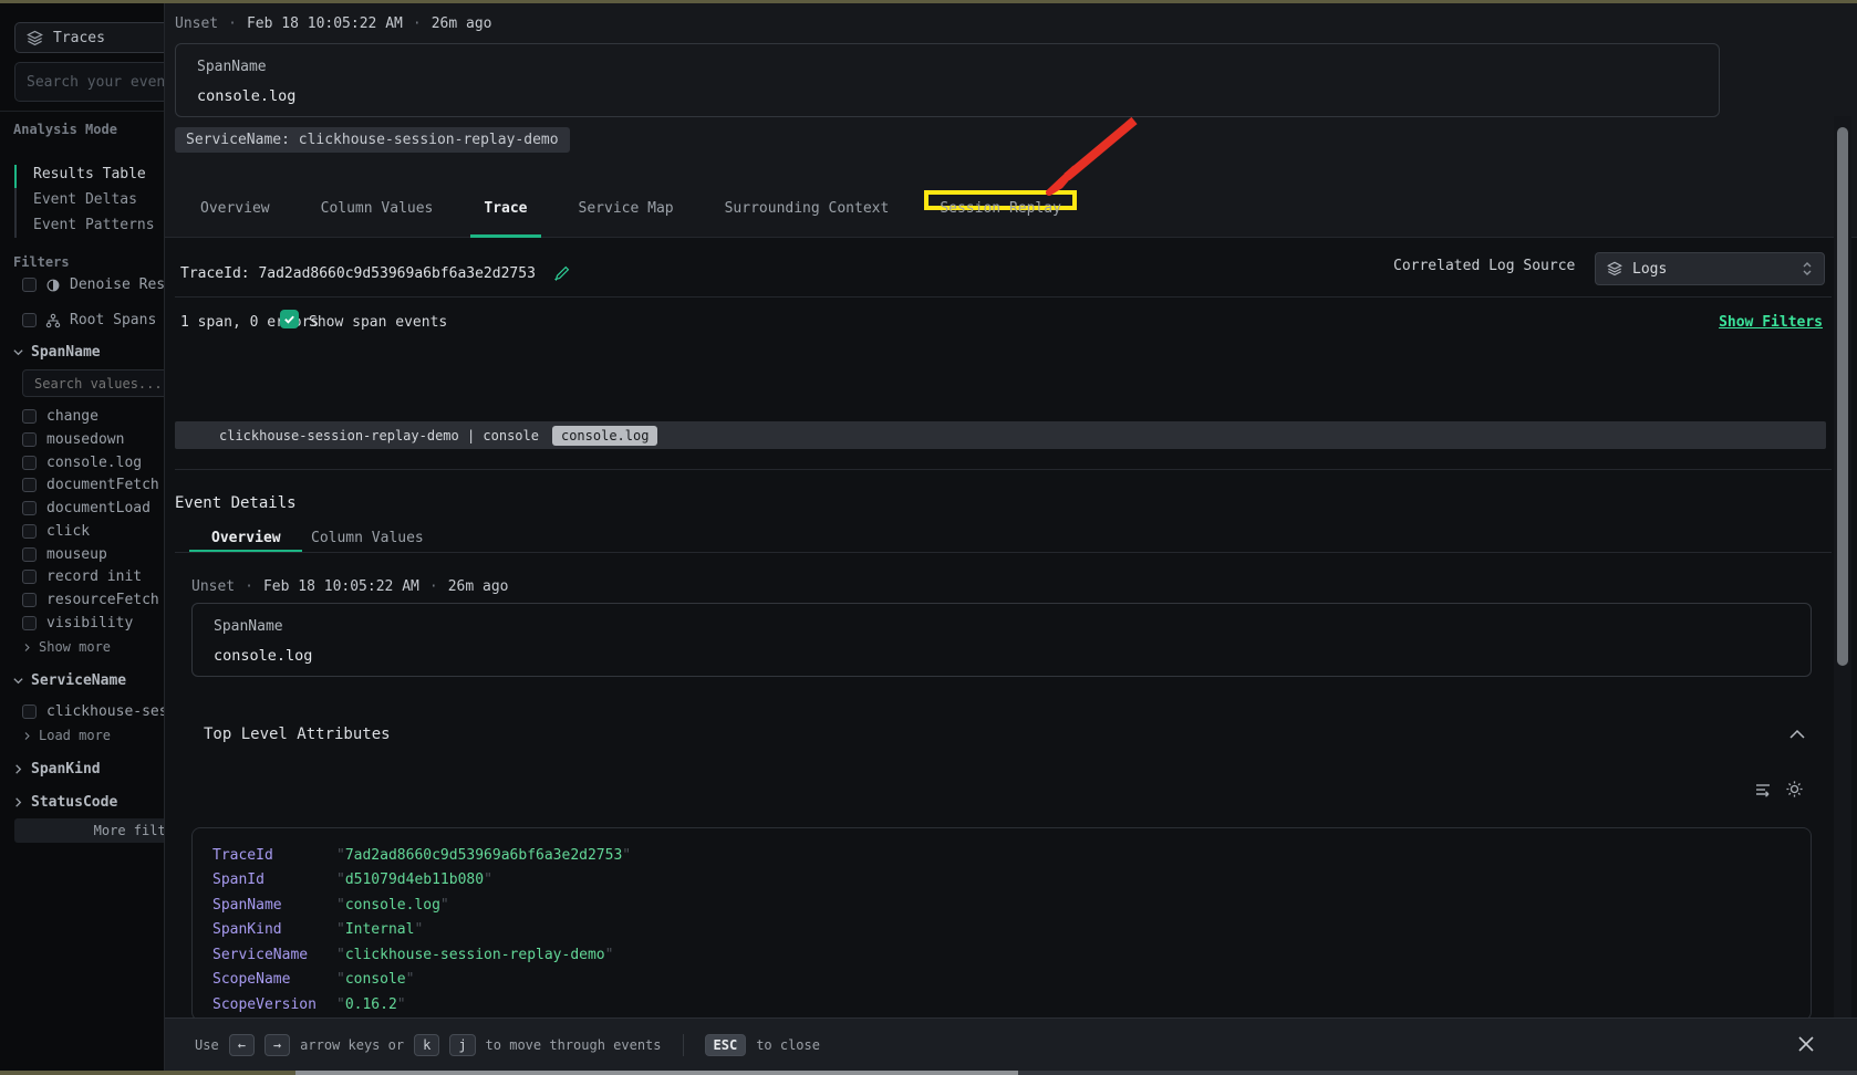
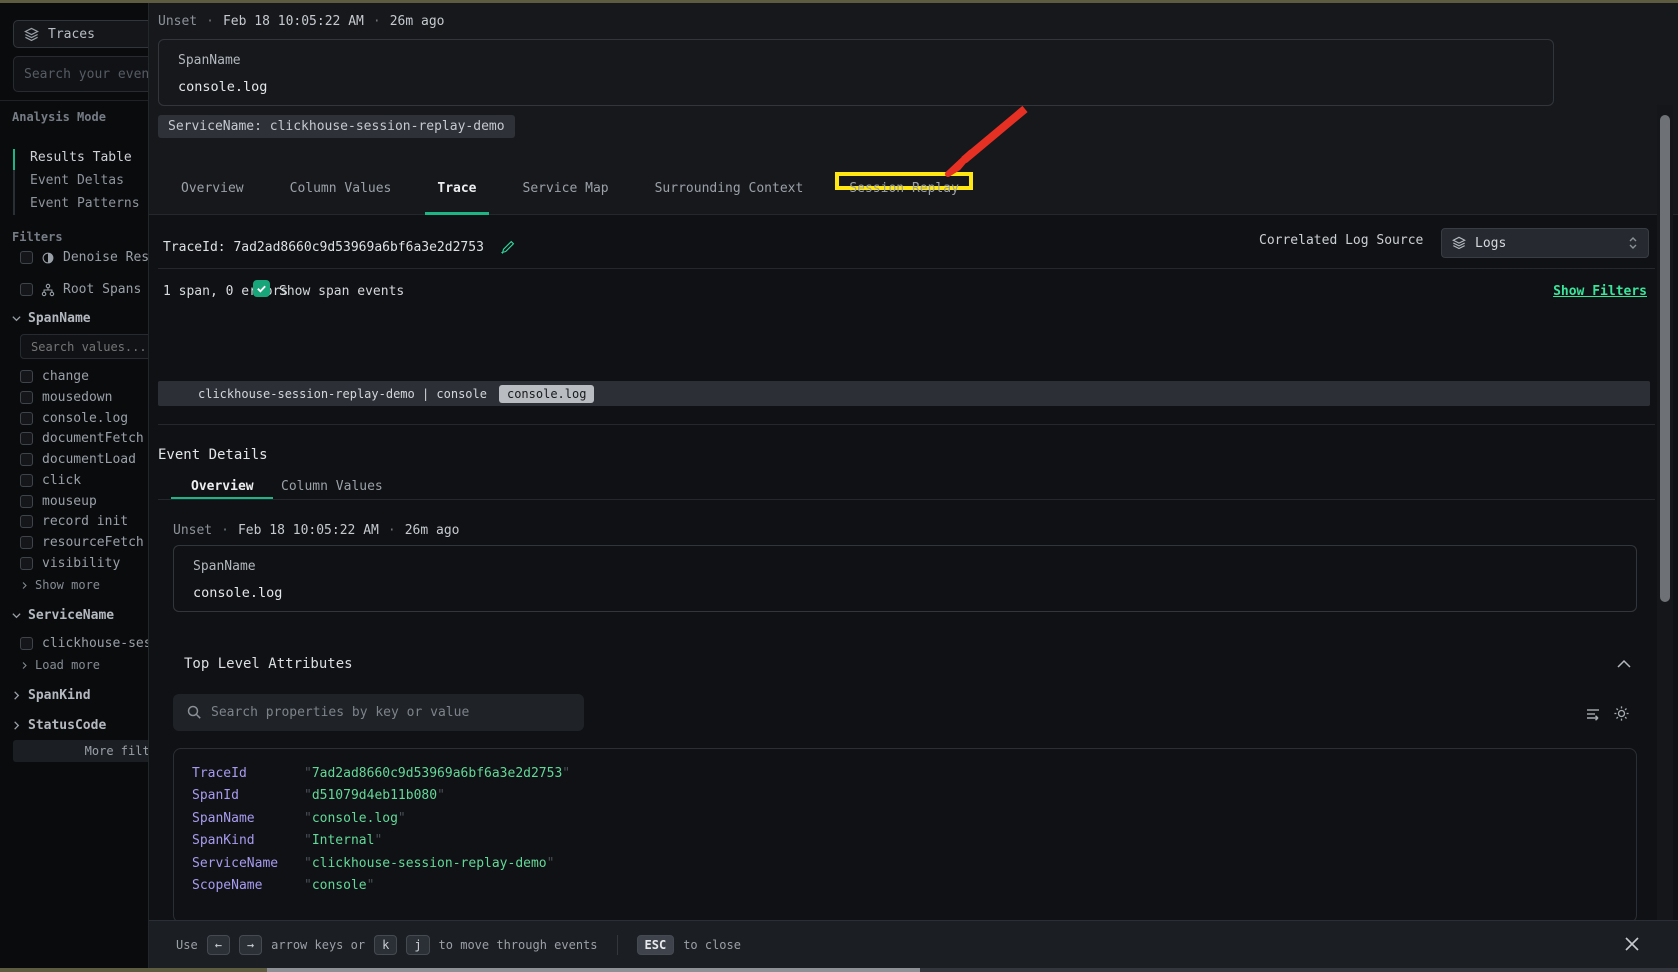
  Traces
  Search your even
  Analysis Mode
  Results Table
  Event Deltas
  Event Patterns
  Filters
  Denoise Res
  SpanName
  Search values...
  change
  mousedown
  console.log
  documentFetch
  documentLoad
  click
  mouseup
  record init
  resourceFetch
  visibility
  Show more
  ServiceName
  Load more
  SpanKind
  StatusCode
  More filt
  Unset
  ·
  Feb 18 10:05:22 AM
  ·
  26m ago
  SpanName
  console.log
  ServiceName: clickhouse-session-replay-demo
  Overview
  Column Values
  Trace
  Service Map
  Surrounding Context
  Session Replay
  TraceId: 7ad2ad8660c9d53969a6bf6a3e2d2753
  Correlated Log Source
  Logs
  1 span, 0 ers
  Show span events
  Show Filters
  clickhouse-session-replay-demo | console
  console.log
  Event Details
  Overview
  Column Values
  Unset
  ·
  Feb 18 10:05:22 AM
  ·
  26m ago
  SpanName
  console.log
  Top Level Attributes
+ Search properties by key or value
  TraceId
  "7ad2ad8660c9d53969a6bf6a3e2d2753"
  SpanId
  "d51079d4eb11b080"
  SpanName
  "console.log"
  SpanKind
  "Internal"
  ServiceName
  "clickhouse-session-replay-demo"
  ScopeName
  "console"
- ScopeVersion
- "0.16.2"
  Use
  ←
  →
  arrow keys or
  k
  j
  to move through events
  ESC
  to close
